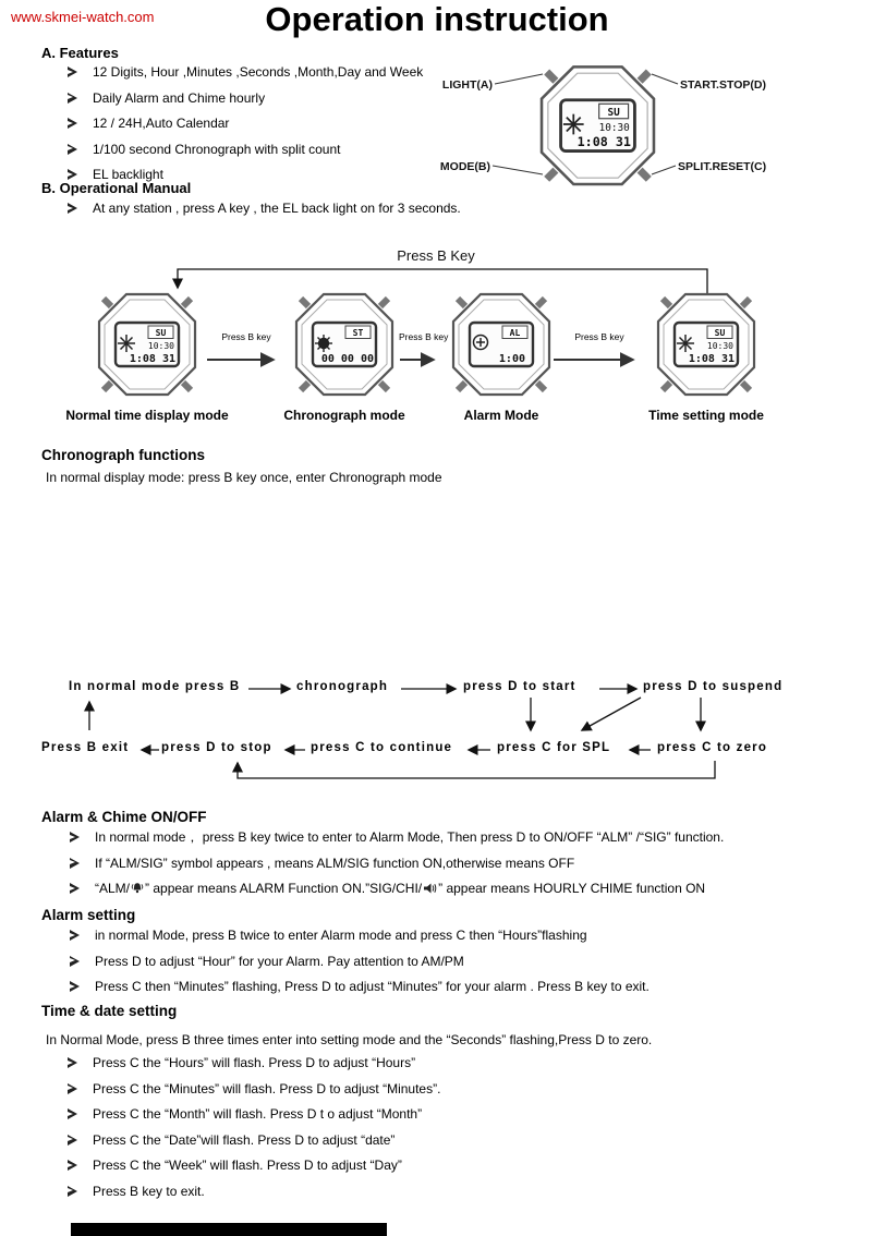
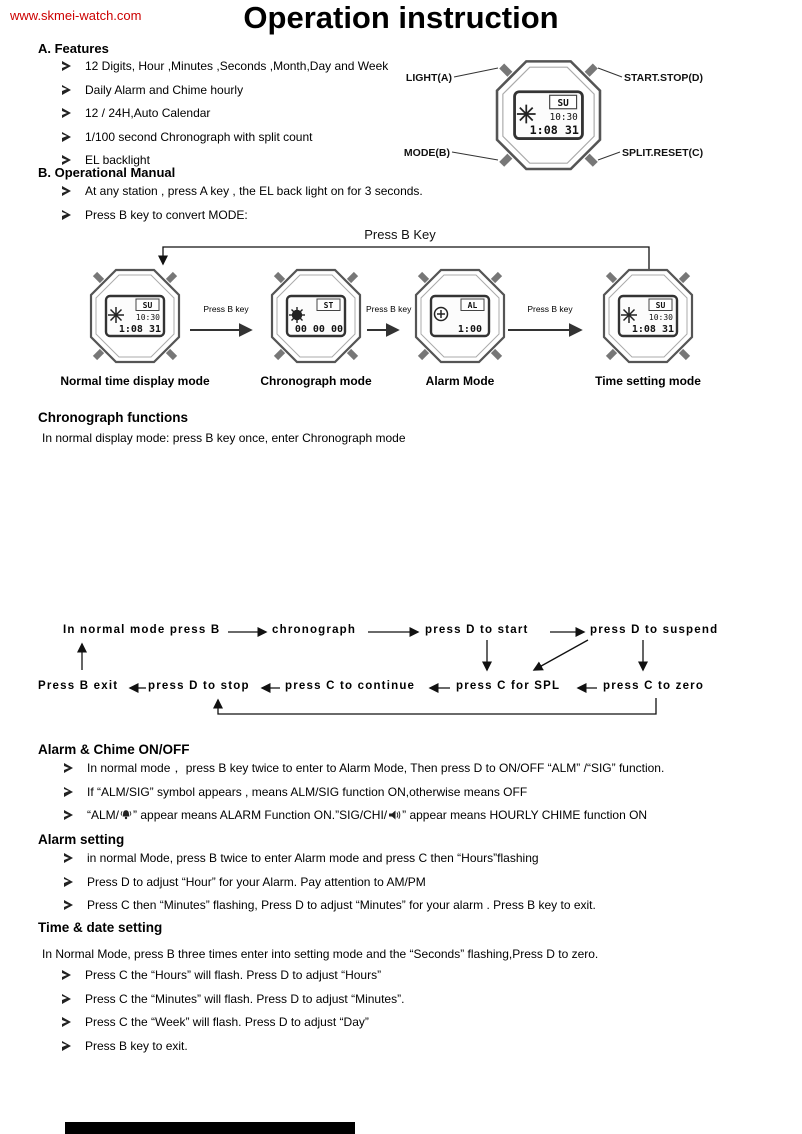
  www.skmei-watch.com
  Operation instruction
  A. Features
  12 Digits, Hour ,Minutes ,Seconds ,Month,Day and Week
  Daily Alarm and Chime hourly
  12 / 24H,Auto Calendar
  1/100 second Chronograph with split count
  EL backlight
  SU
  10:30
  1:08 31
  LIGHT(A)
  MODE(B)
  START.STOP(D)
  SPLIT.RESET(C)
  B. Operational Manual
  At any station , press A key , the EL back light on for 3 seconds.
+ Press B key to convert MODE:
  Press B Key
  SU
  10:30
  1:08 31
  Normal time display mode
  Press B key
  ST
  00 00 00
  Chronograph mode
  Press B key
  AL
  1:00
  Alarm Mode
  Press B key
  SU
  10:30
  1:08 31
  Time setting mode
  Chronograph functions
  In normal display mode: press B key once, enter Chronograph mode
  In normal mode press B
  chronograph
  press D to start
  press D to suspend
  Press B exit
  press D to stop
  press C to continue
  press C for SPL
  press C to zero
  Alarm & Chime ON/OFF
  In normal mode， press B key twice to enter to Alarm Mode, Then press D to ON/OFF “ALM” /“SIG” function.
  If “ALM/SIG” symbol appears , means ALM/SIG function ON,otherwise means OFF
  “ALM/ ” appear means ALARM Function ON.”SIG/CHI/ ” appear means HOURLY CHIME function ON
  Alarm setting
  in normal Mode, press B twice to enter Alarm mode and press C then “Hours”flashing
  Press D to adjust “Hour” for your Alarm. Pay attention to AM/PM
  Press C then “Minutes” flashing, Press D to adjust “Minutes” for your alarm . Press B key to exit.
  Time & date setting
  In Normal Mode, press B three times enter into setting mode and the “Seconds” flashing,Press D to zero.
  Press C the “Hours” will flash. Press D to adjust “Hours”
  Press C the “Minutes” will flash. Press D to adjust “Minutes”.
- Press C the “Month” will flash. Press D t o adjust “Month”
- Press C the “Date”will flash. Press D to adjust “date”
  Press C the “Week” will flash. Press D to adjust “Day”
  Press B key to exit.
